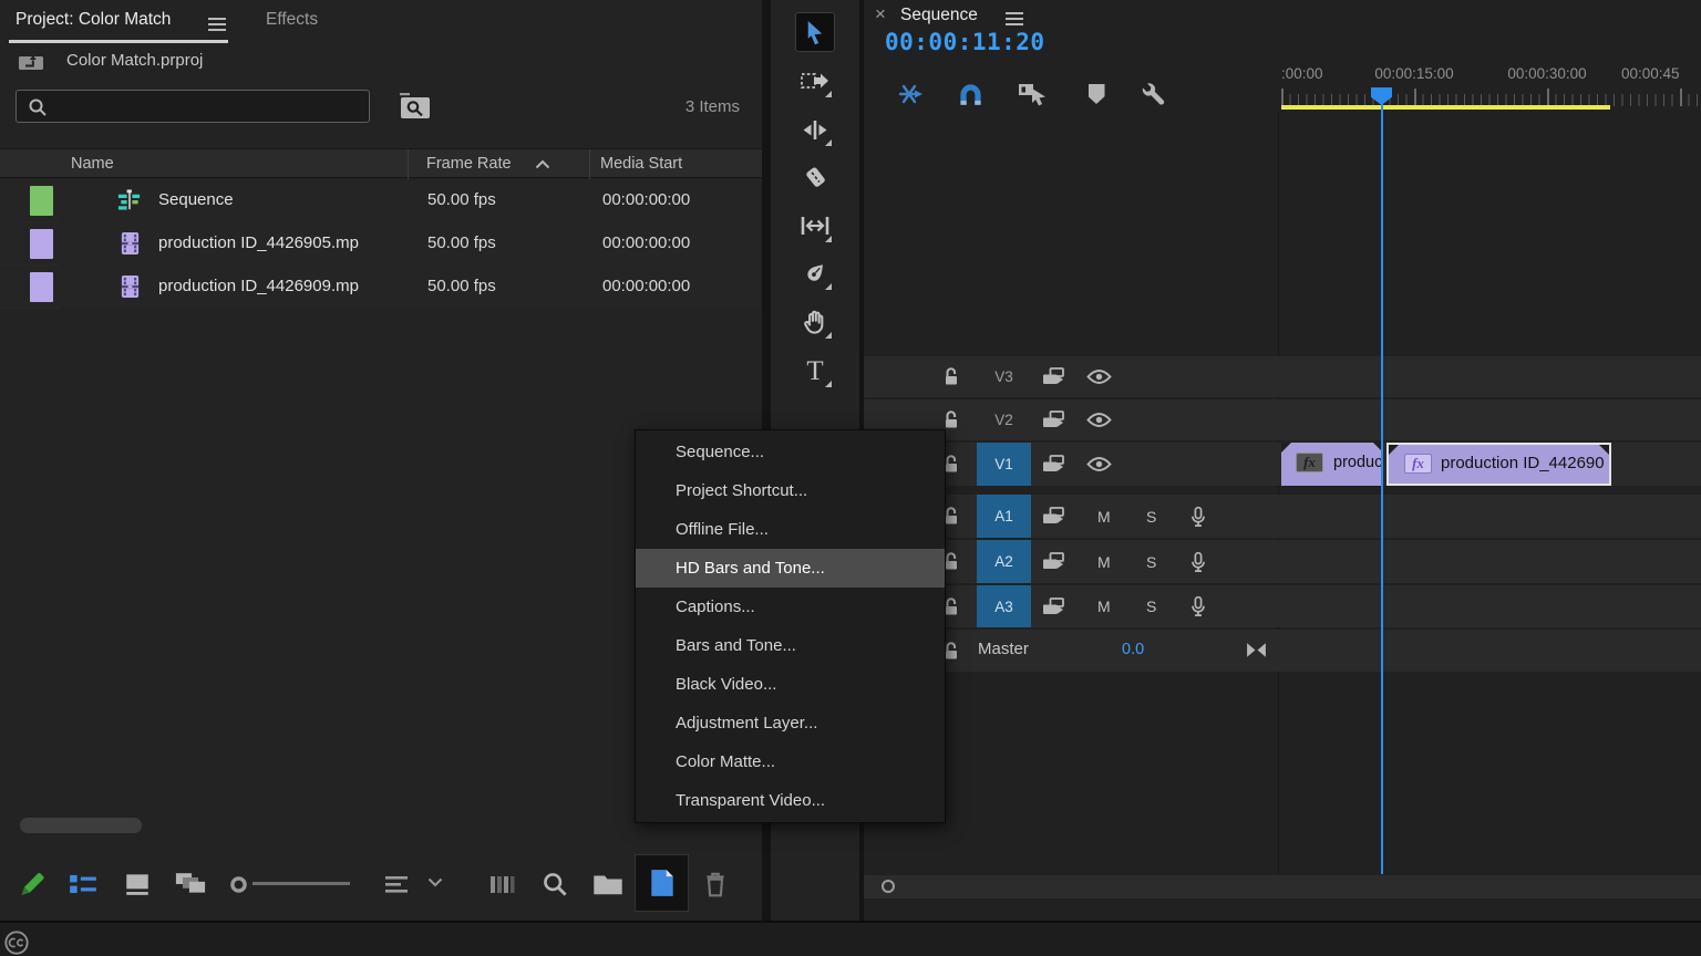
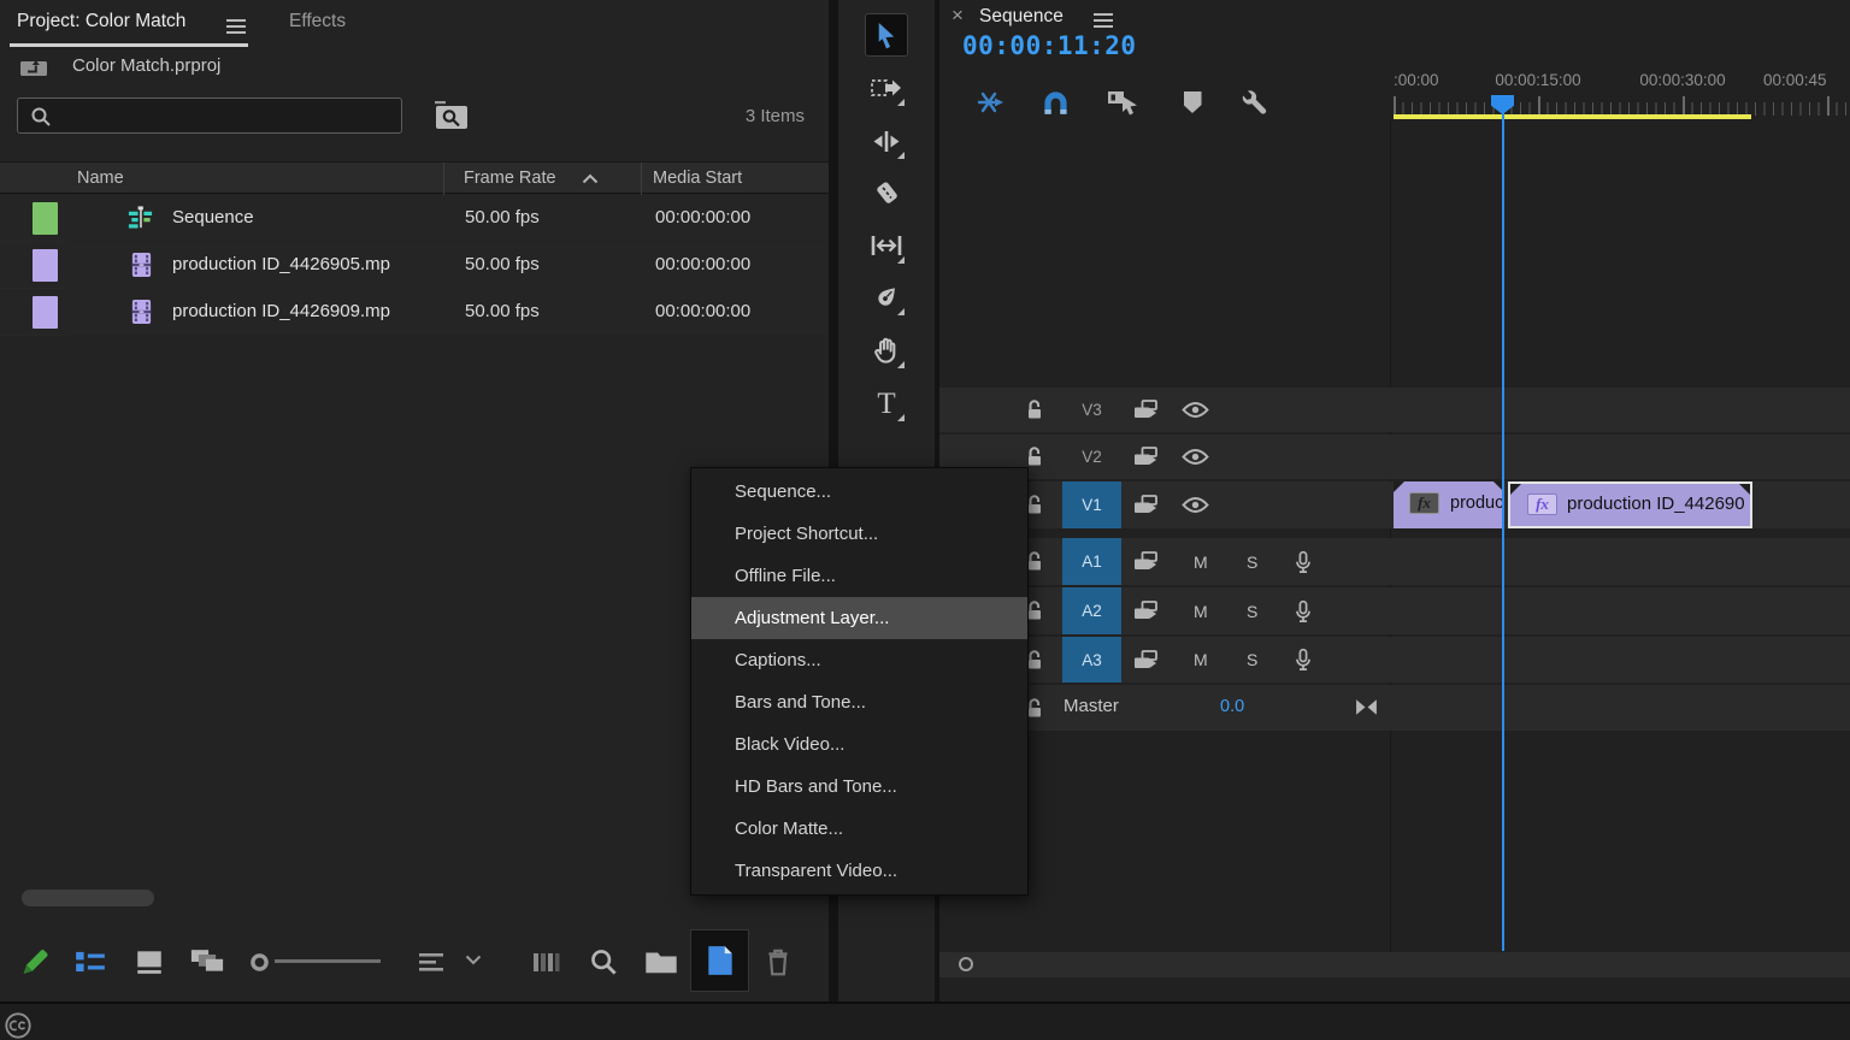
  Project: Color Match
  Effects
  Color Match.prproj
  3 Items
  Name
  Frame Rate
  Media Start
  Sequence
  50.00 fps
  00:00:00:00
  production ID_4426905.mp
  50.00 fps
  00:00:00:00
  production ID_4426909.mp
  50.00 fps
  00:00:00:00
  T
  ×
  Sequence
  00:00:11:20
  :00:00
  00:00:15:00
  00:00:30:00
  00:00:45
  V3
  V2
  V1
  fx
  produc
  fx
  production ID_442690
  A1
  M
  S
  A2
  M
  S
  A3
  M
  S
  Master
  0.0
  Sequence...
  Project Shortcut...
  Offline File...
- HD Bars and Tone...
+ Adjustment Layer...
  Captions...
  Bars and Tone...
  Black Video...
- Adjustment Layer...
+ HD Bars and Tone...
  Color Matte...
  Transparent Video...
